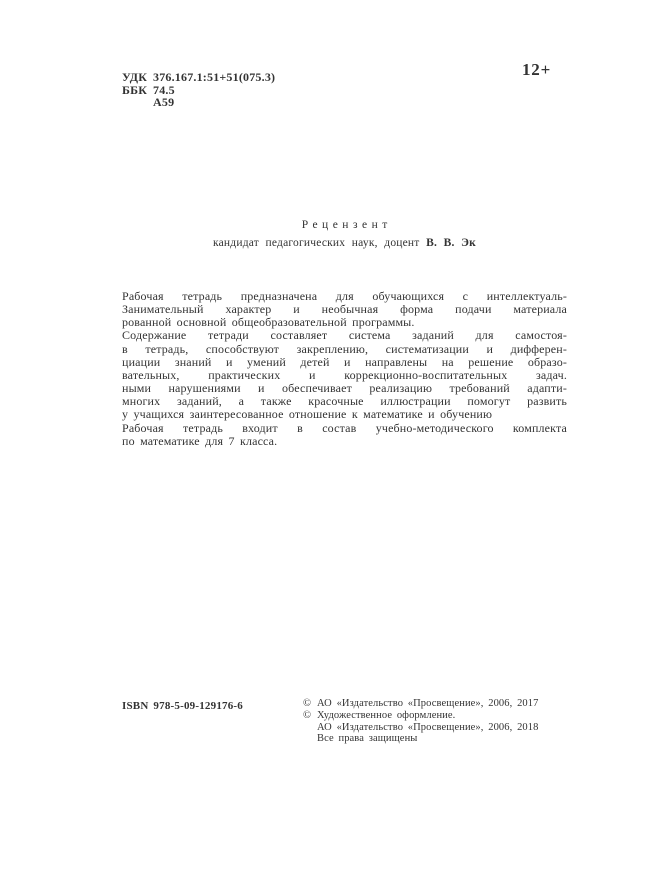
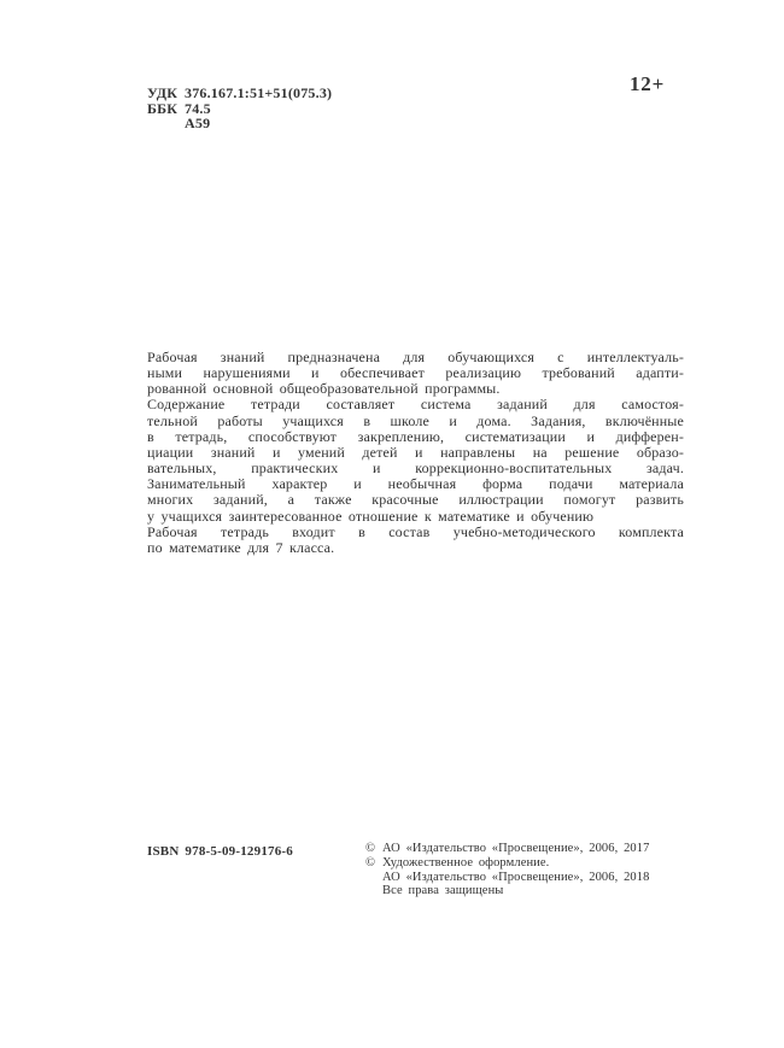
  УДК
  376.167.1:51+51(075.3)
  ББК
  74.5
  А59
  12+
- Рецензент
- кандидат педагогических наук, доцент В. В. Эк
- Рабочая тетрадь предназначена для обучающихся с интеллектуаль-
+ Рабочая знаний предназначена для обучающихся с интеллектуаль-
- Занимательный характер и необычная форма подачи материала
+ ными нарушениями и обеспечивает реализацию требований адапти-
  рованной основной общеобразовательной программы.
  Содержание тетради составляет система заданий для самостоя-
+ тельной работы учащихся в школе и дома. Задания, включённые
  в тетрадь, способствуют закреплению, систематизации и дифферен-
  циации знаний и умений детей и направлены на решение образо-
  вательных, практических и коррекционно-воспитательных задач.
- ными нарушениями и обеспечивает реализацию требований адапти-
+ Занимательный характер и необычная форма подачи материала
  многих заданий, а также красочные иллюстрации помогут развить
  у учащихся заинтересованное отношение к математике и обучению
  Рабочая тетрадь входит в состав учебно-методического комплекта
  по математике для 7 класса.
  ISBN 978-5-09-129176-6
  ©
  АО «Издательство «Просвещение», 2006, 2017
  ©
  Художественное оформление.
  АО «Издательство «Просвещение», 2006, 2018
  Все права защищены
